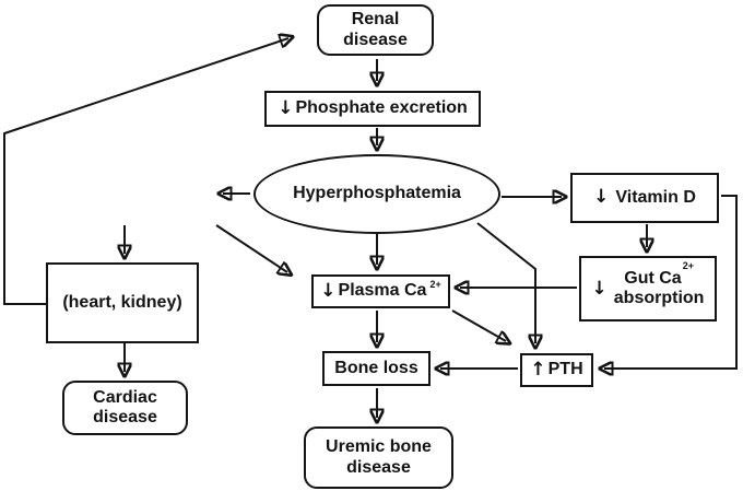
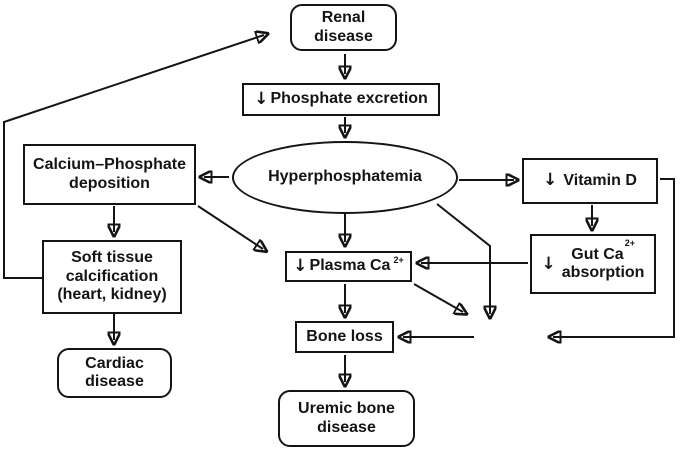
  Renal
  disease
  ↓
  Phosphate excretion
  Hyperphosphatemia
+ Calcium–Phosphate
+ deposition
+ Soft tissue
+ calcification
  (heart, kidney)
  Cardiac
  disease
  ↓
  Vitamin D
  ↓
  Gut Ca2+
  absorption
  ↓
  Plasma Ca
  2+
  Bone loss
- ↑
- PTH
  Uremic bone
  disease
